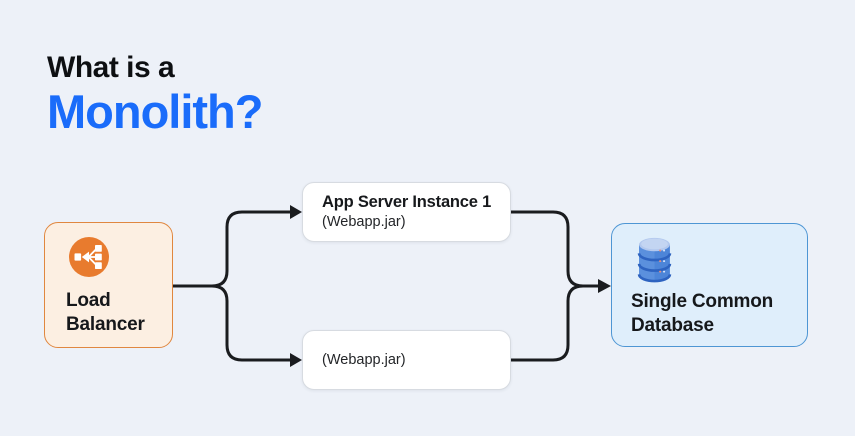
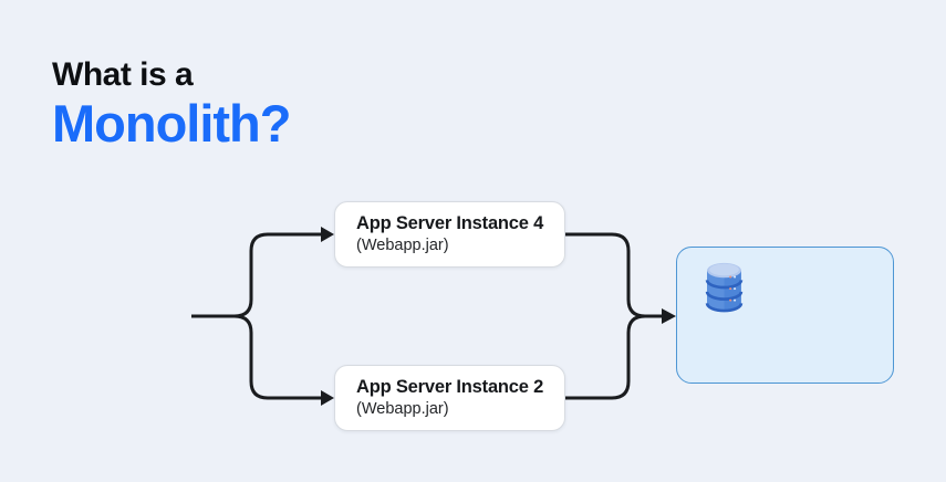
  What is a
  Monolith?
- Load Balancer
- App Server Instance 1
+ App Server Instance 4
  (Webapp.jar)
+ App Server Instance 2
  (Webapp.jar)
- Single Common Database
